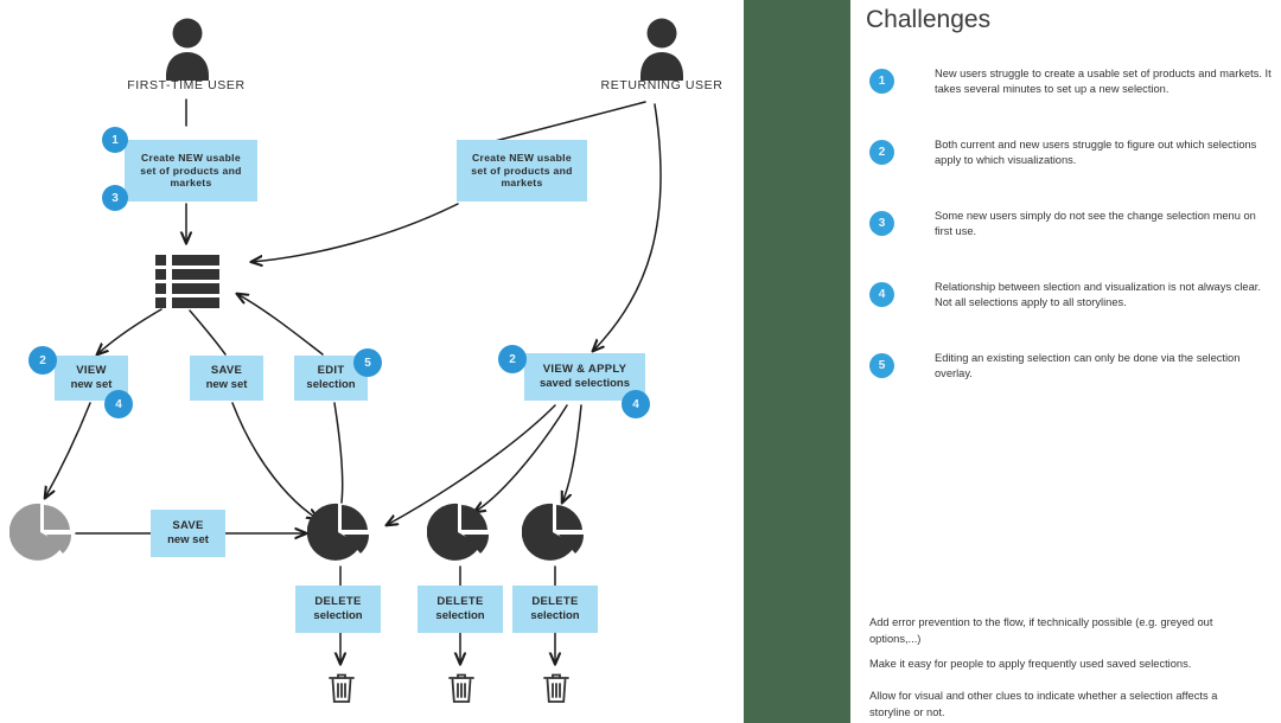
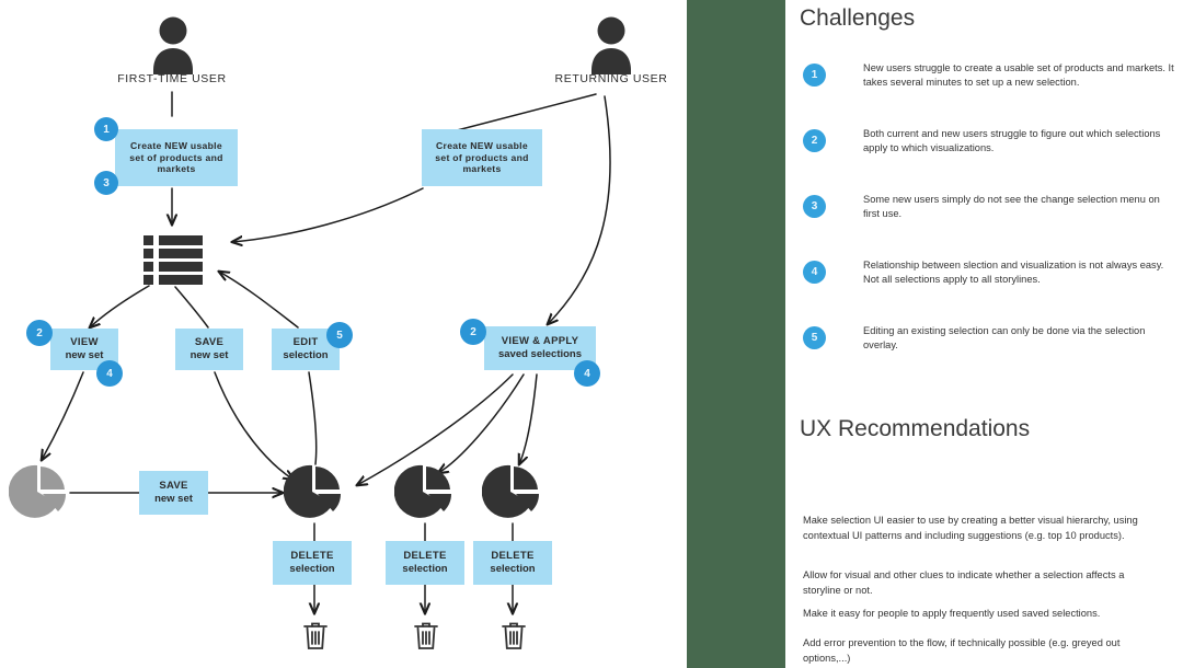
  FIRST-TIME USER
  RETURNING USER
  Create NEW usable
  set of products and
  markets
  1
  3
  Create NEW usable
  set of products and
  markets
  VIEW
  new set
  2
  4
  SAVE
  new set
  EDIT
  selection
  5
  VIEW & APPLY
  saved selections
  2
  4
  SAVE
  new set
  DELETE
  selection
  DELETE
  selection
  DELETE
  selection
  Challenges
  1
  New users struggle to create a usable set of products and markets. It takes several minutes to set up a new selection.
  2
  Both current and new users struggle to figure out which selections apply to which visualizations.
  3
  Some new users simply do not see the change selection menu on first use.
  4
- Relationship between slection and visualization is not always clear. Not all selections apply to all storylines.
+ Relationship between slection and visualization is not always easy. Not all selections apply to all storylines.
  5
  Editing an existing selection can only be done via the selection overlay.
+ UX Recommendations
+ Make selection UI easier to use by creating a better visual hierarchy, using contextual UI patterns and including suggestions (e.g. top 10 products).
- Add error prevention to the flow, if technically possible (e.g. greyed out options,...)
+ Allow for visual and other clues to indicate whether a selection affects a storyline or not.
  Make it easy for people to apply frequently used saved selections.
- Allow for visual and other clues to indicate whether a selection affects a storyline or not.
+ Add error prevention to the flow, if technically possible (e.g. greyed out options,...)
